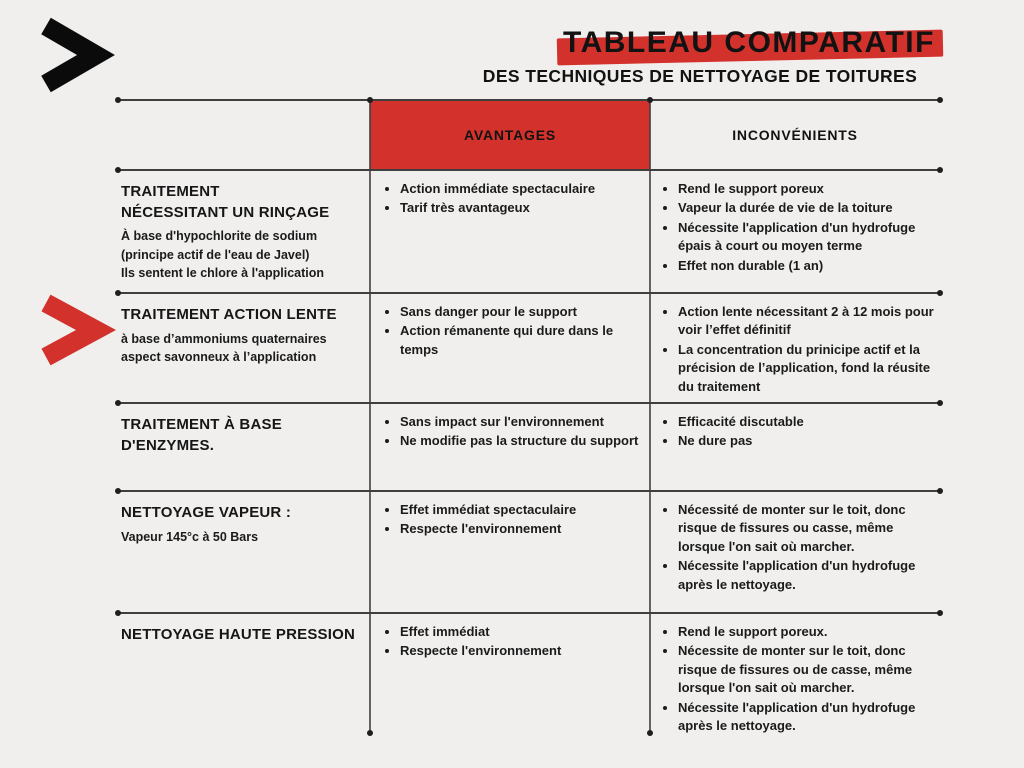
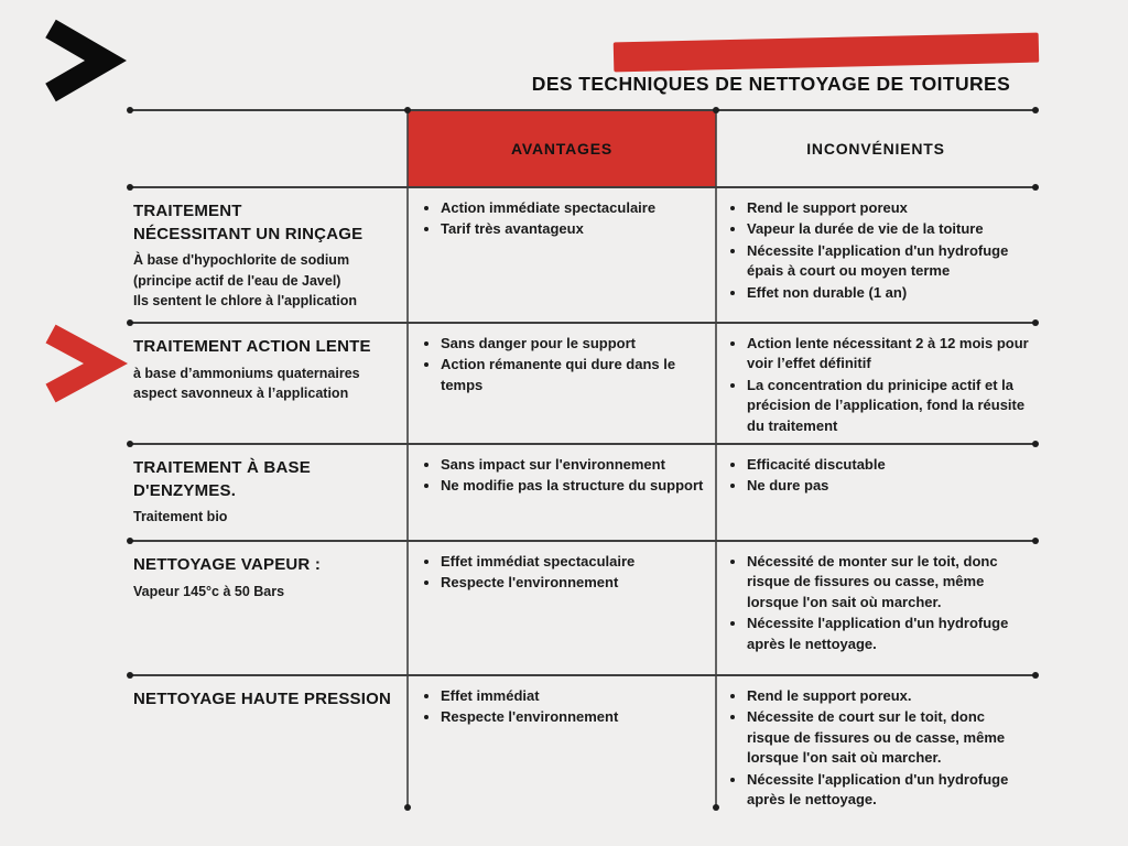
- TABLEAU COMPARATIF
  DES TECHNIQUES DE NETTOYAGE DE TOITURES
  AVANTAGES
  INCONVÉNIENTS
  TRAITEMENT
  NÉCESSITANT UN RINÇAGE
  À base d'hypochlorite de sodium
  (principe actif de l'eau de Javel)
  Ils sentent le chlore à l'application
  Action immédiate spectaculaire
  Tarif très avantageux
  Rend le support poreux
  Vapeur la durée de vie de la toiture
  Nécessite l'application d'un hydrofuge épais à court ou moyen terme
  Effet non durable (1 an)
  TRAITEMENT ACTION LENTE
  à base d’ammoniums quaternaires
  aspect savonneux à l’application
  Sans danger pour le support
  Action rémanente qui dure dans le temps
  Action lente nécessitant 2 à 12 mois pour voir l’effet définitif
  La concentration du prinicipe actif et la précision de l’application, fond la réusite du traitement
  TRAITEMENT À BASE
  D'ENZYMES.
+ Traitement bio
  Sans impact sur l'environnement
  Ne modifie pas la structure du support
  Efficacité discutable
  Ne dure pas
  NETTOYAGE VAPEUR :
  Vapeur 145°c à 50 Bars
  Effet immédiat spectaculaire
  Respecte l'environnement
  Nécessité de monter sur le toit, donc risque de fissures ou casse, même lorsque l'on sait où marcher.
  Nécessite l'application d'un hydrofuge après le nettoyage.
  NETTOYAGE HAUTE PRESSION
  Effet immédiat
  Respecte l'environnement
  Rend le support poreux.
- Nécessite de monter sur le toit, donc risque de fissures ou de casse, même lorsque l'on sait où marcher.
+ Nécessite de court sur le toit, donc risque de fissures ou de casse, même lorsque l'on sait où marcher.
  Nécessite l'application d'un hydrofuge après le nettoyage.
